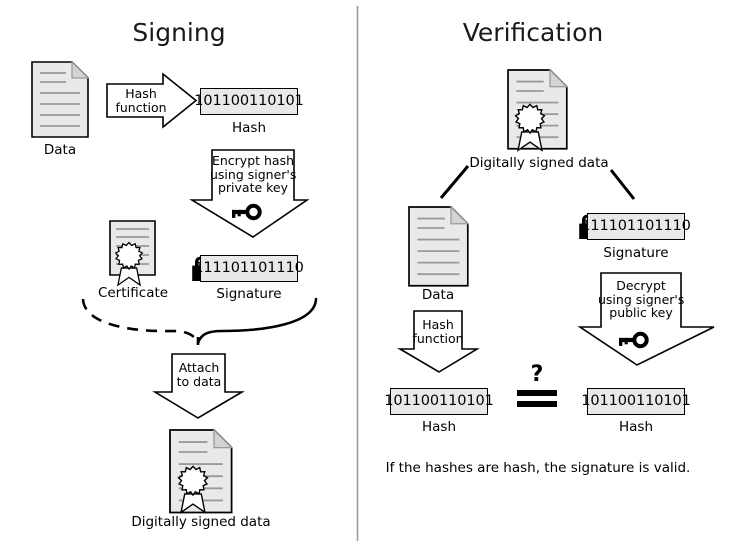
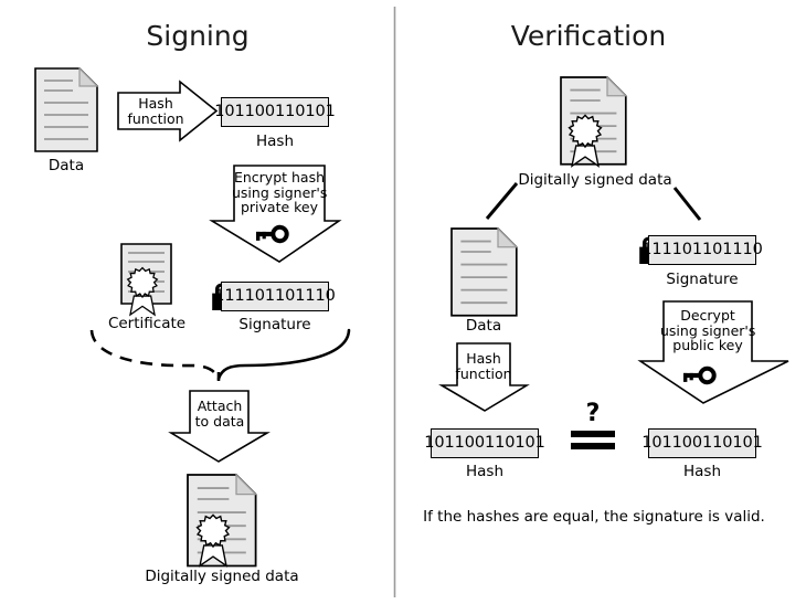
  Signing
  Verification
  Data
  Hash
  function
  101100110101
  Hash
  Encrypt hash
  using signer's
  private key
  Certificate
  111101101110
  Signature
  Attach
  to data
  Digitally signed data
  Digitally signed data
  Data
  111101101110
  Signature
  Hash
  function
  Decrypt
  using signer's
  public key
  101100110101
  Hash
  101100110101
  Hash
  ?
- If the hashes are hash, the signature is valid.
+ If the hashes are equal, the signature is valid.
